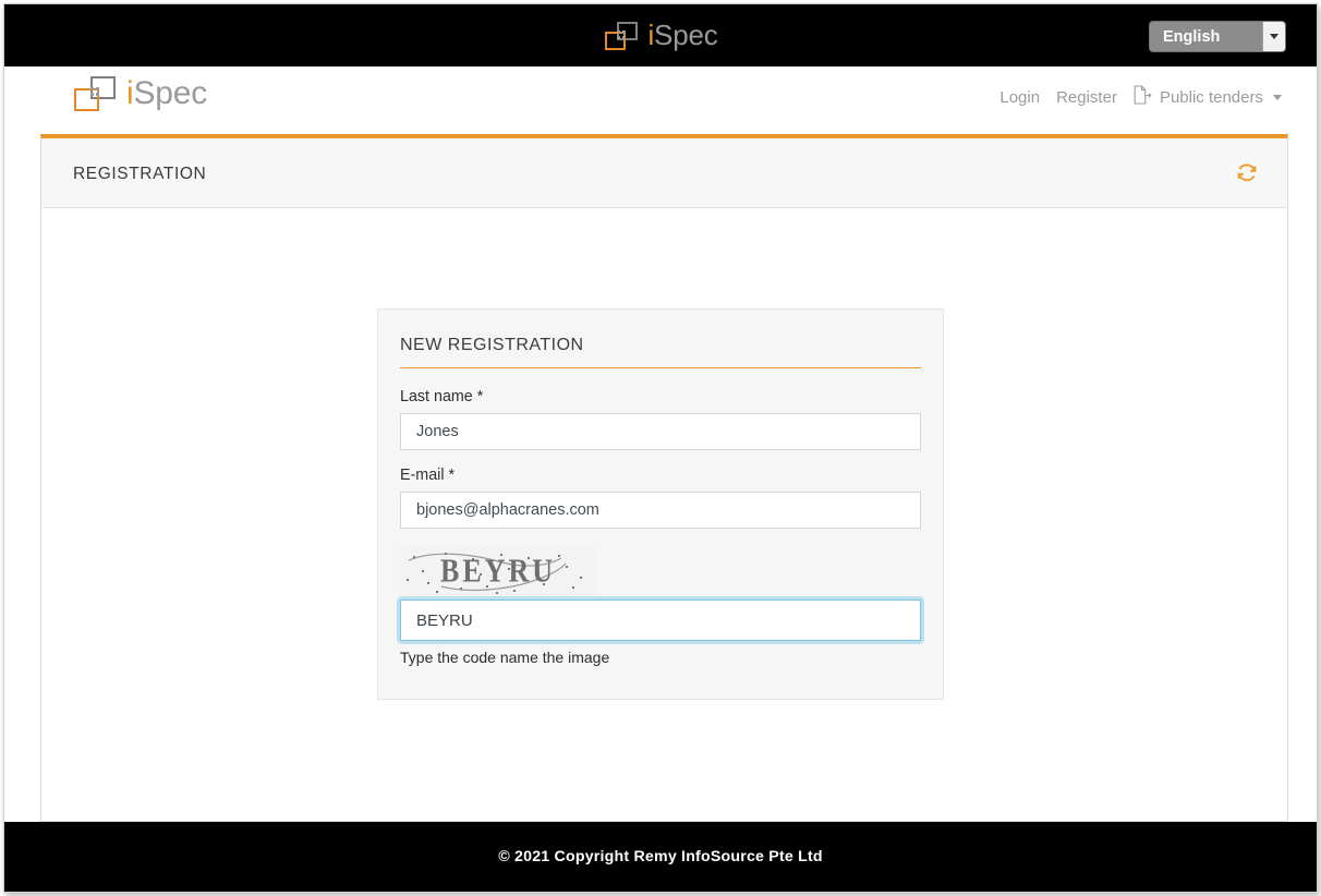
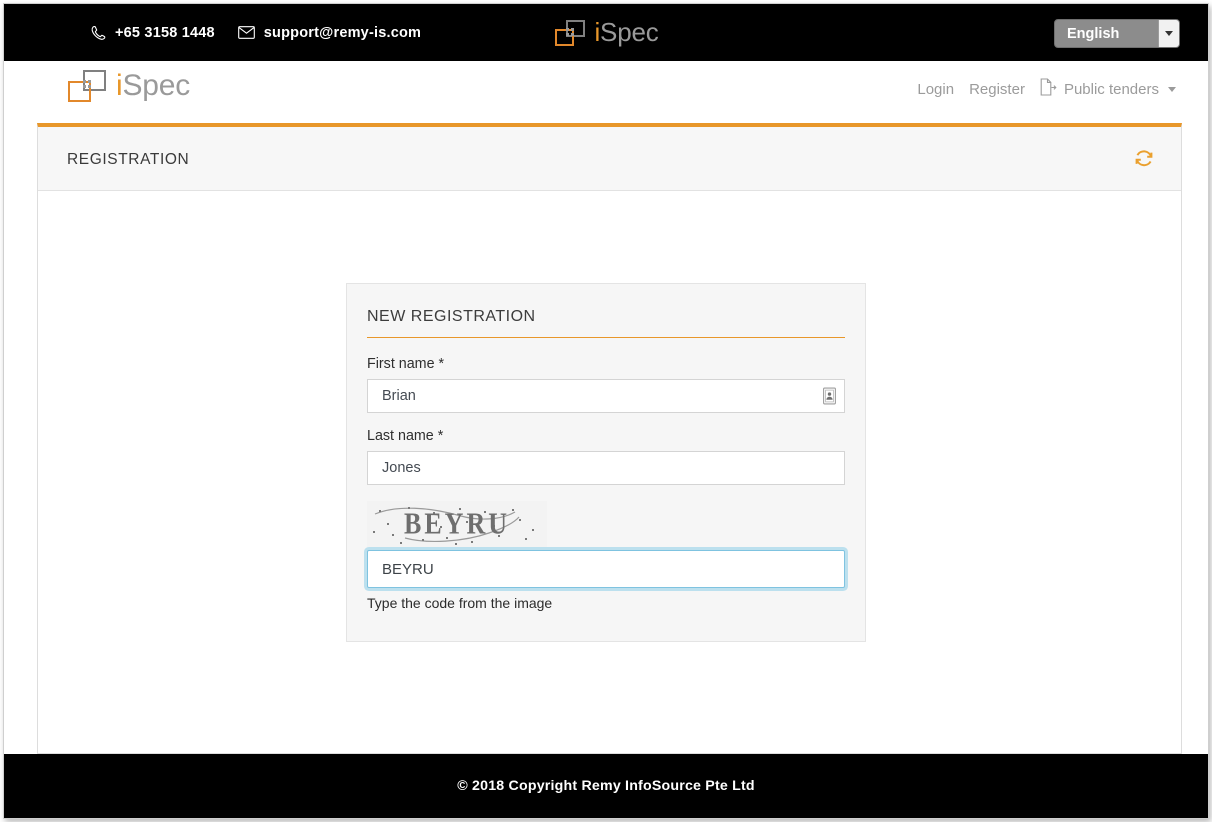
+ +65 3158 1448
+ support@remy-is.com
  iSpec
  English
  iSpec
  Login
  Register
  Public tenders
  REGISTRATION
  NEW REGISTRATION
+ First name *
+ Brian
  Last name *
  Jones
- E-mail *
- bjones@alphacranes.com
  BEYRU
  BEYRU
- Type the code name the image
+ Type the code from the image
- © 2021 Copyright Remy InfoSource Pte Ltd
+ © 2018 Copyright Remy InfoSource Pte Ltd
